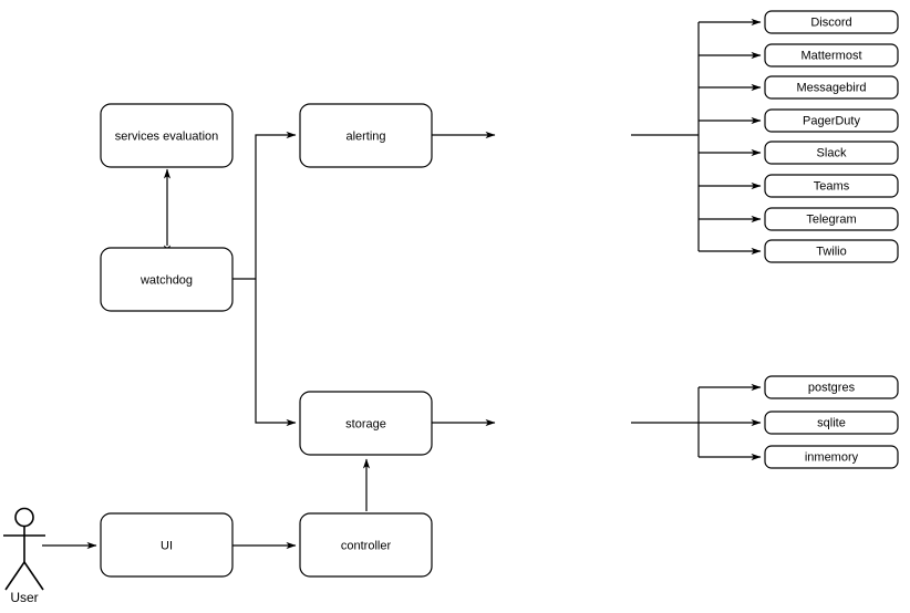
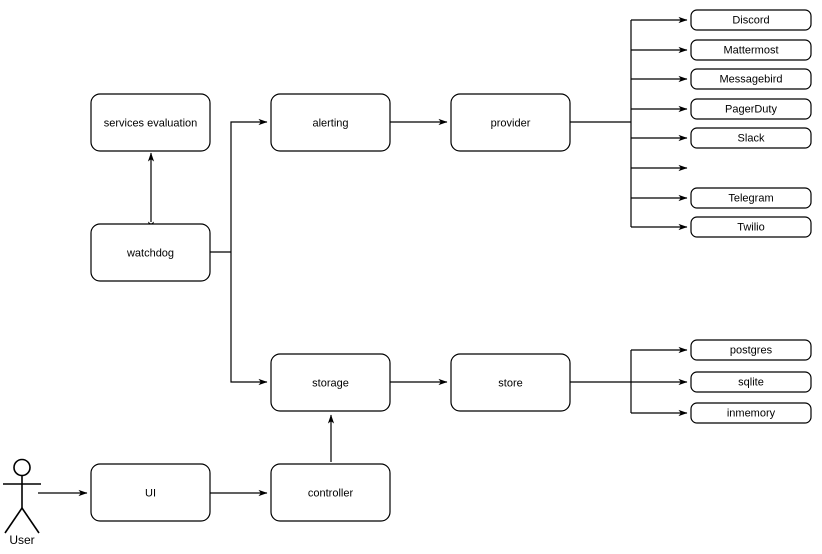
  services evaluation
  watchdog
  alerting
+ provider
  storage
+ store
  UI
  controller
  Discord
  Mattermost
  Messagebird
  PagerDuty
  Slack
- Teams
  Telegram
  Twilio
  postgres
  sqlite
  inmemory
  User
